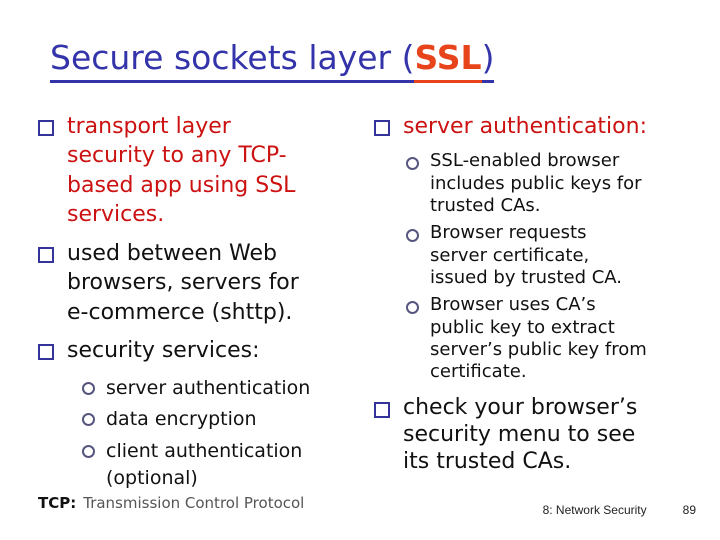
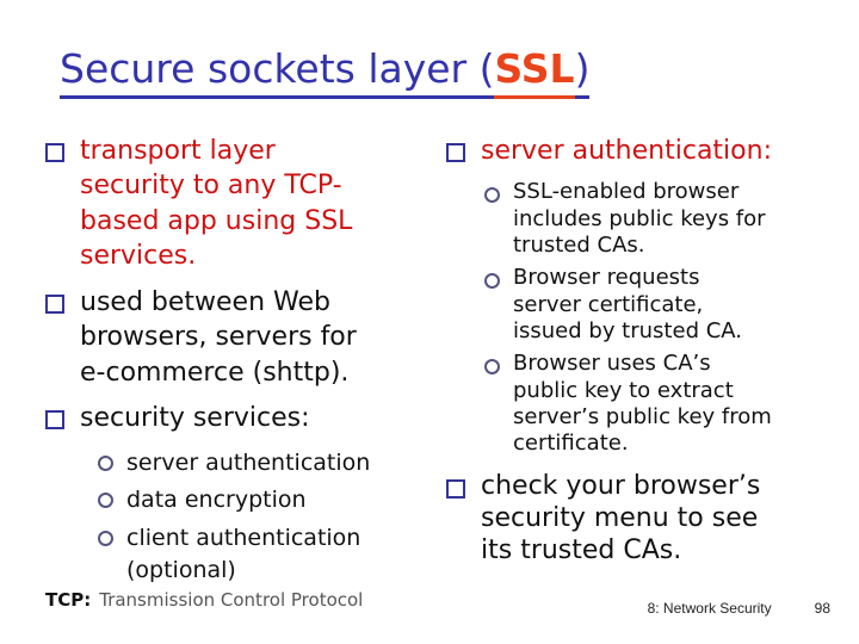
  Secure sockets layer (SSL)
  transport layer
  security to any TCP-
  based app using SSL
  services.
  used between Web
  browsers, servers for
  e-commerce (shttp).
  security services:
  server authentication
  data encryption
  client authentication
  (optional)
  server authentication:
  SSL-enabled browser
  includes public keys for
  trusted CAs.
  Browser requests
  server certificate,
  issued by trusted CA.
  Browser uses CA’s
  public key to extract
  server’s public key from
  certificate.
  check your browser’s
  security menu to see
  its trusted CAs.
  TCP: Transmission Control Protocol
  8: Network Security
- 89
+ 98
